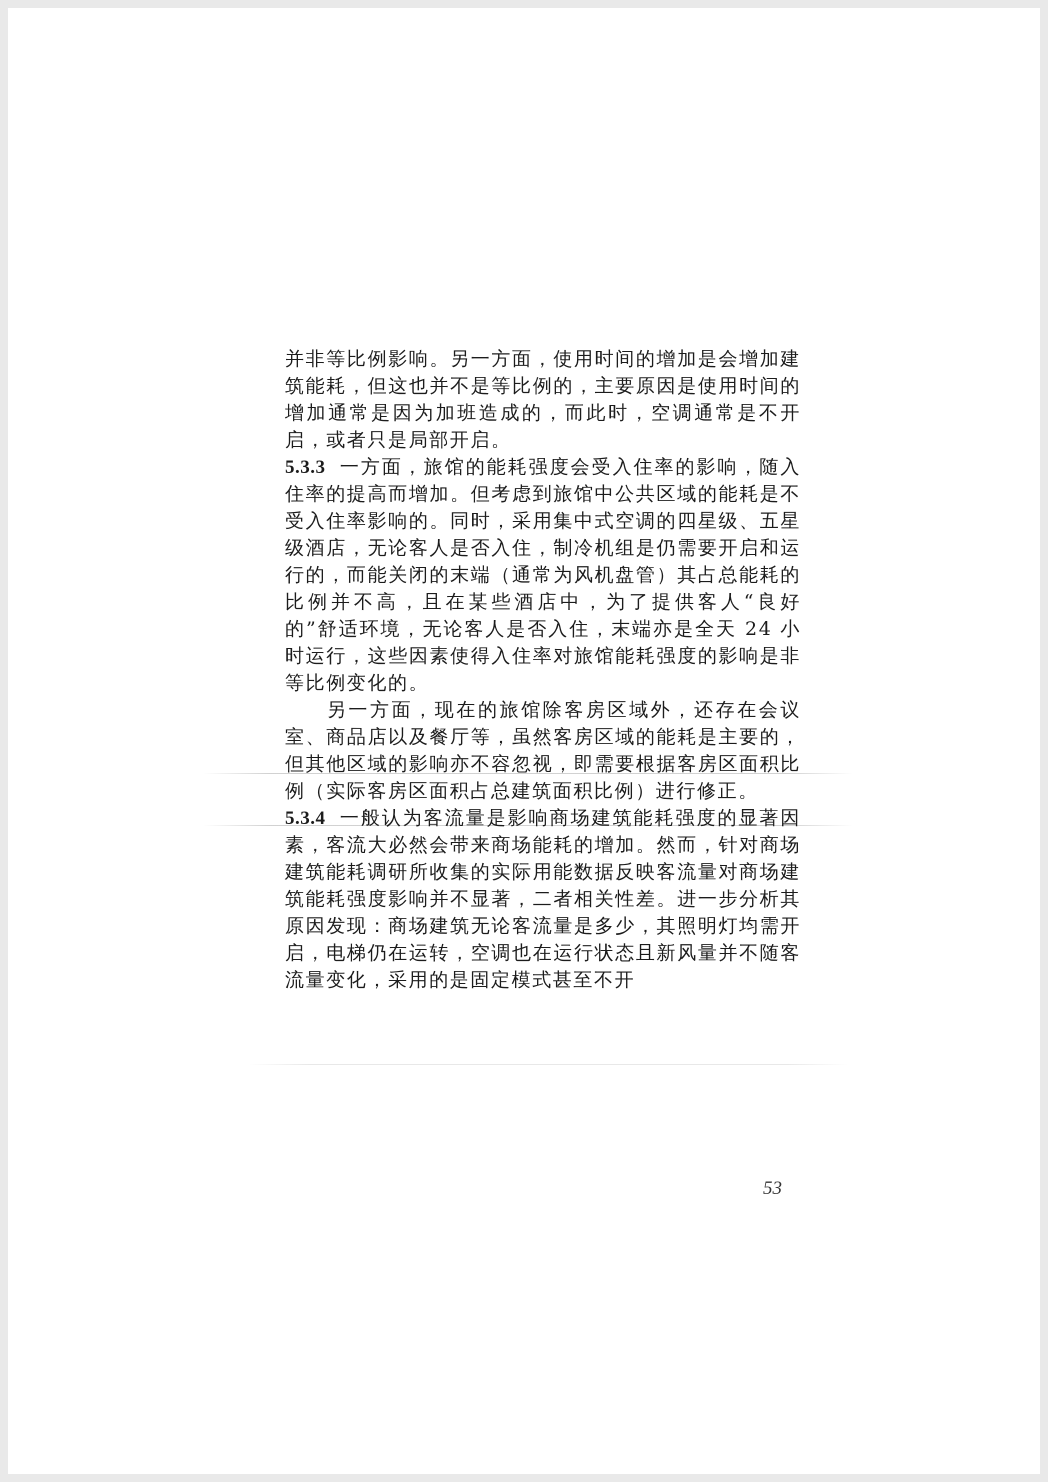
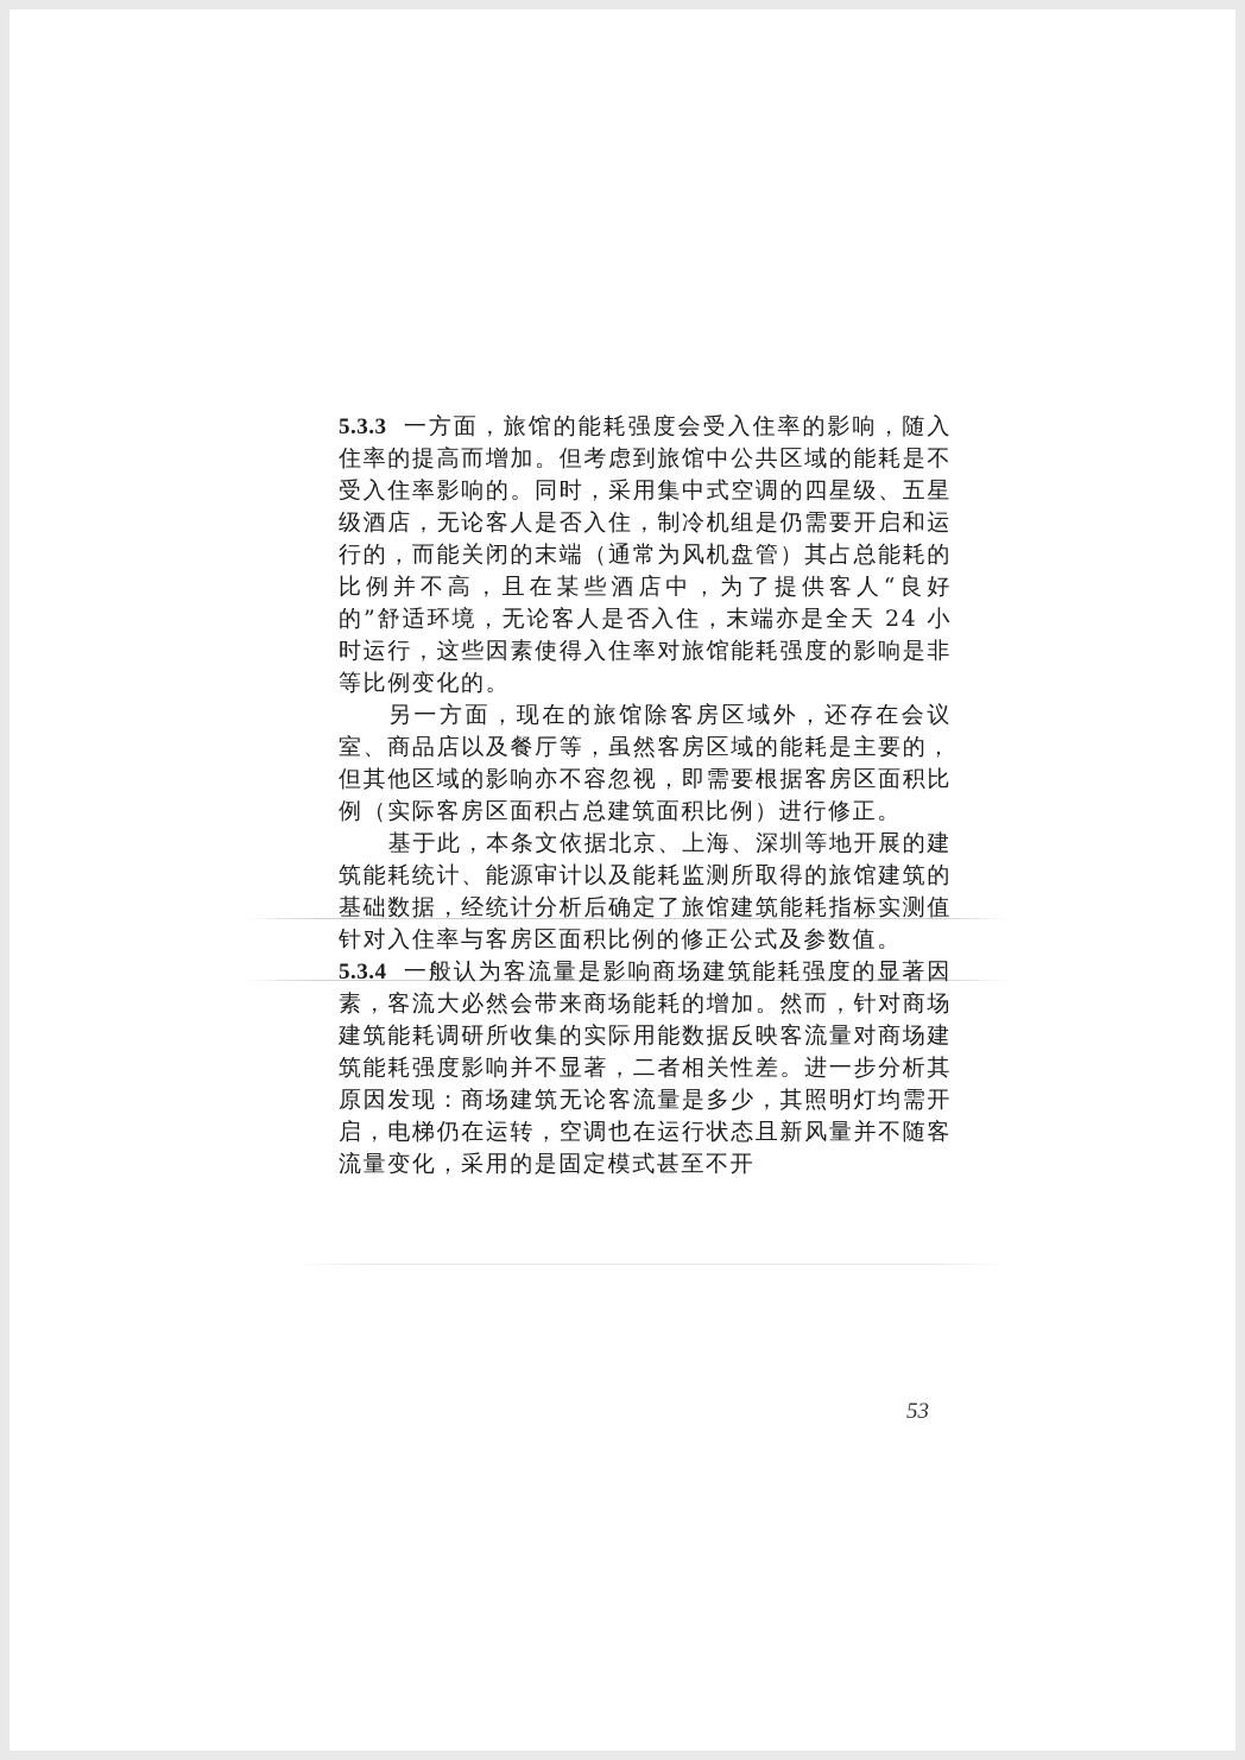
- 并非等比例影响。另一方面，使用时间的增加是会增加建筑能耗，但这也并不是等比例的，主要原因是使用时间的增加通常是因为加班造成的，而此时，空调通常是不开启，或者只是局部开启。
  5.3.3 一方面，旅馆的能耗强度会受入住率的影响，随入住率的提高而增加。但考虑到旅馆中公共区域的能耗是不受入住率影响的。同时，采用集中式空调的四星级、五星级酒店，无论客人是否入住，制冷机组是仍需要开启和运行的，而能关闭的末端（通常为风机盘管）其占总能耗的比例并不高，且在某些酒店中，为了提供客人“良好的”舒适环境，无论客人是否入住，末端亦是全天 24 小时运行，这些因素使得入住率对旅馆能耗强度的影响是非等比例变化的。
  另一方面，现在的旅馆除客房区域外，还存在会议室、商品店以及餐厅等，虽然客房区域的能耗是主要的，但其他区域的影响亦不容忽视，即需要根据客房区面积比例（实际客房区面积占总建筑面积比例）进行修正。
+ 基于此，本条文依据北京、上海、深圳等地开展的建筑能耗统计、能源审计以及能耗监测所取得的旅馆建筑的基础数据，经统计分析后确定了旅馆建筑能耗指标实测值针对入住率与客房区面积比例的修正公式及参数值。
  5.3.4 一般认为客流量是影响商场建筑能耗强度的显著因素，客流大必然会带来商场能耗的增加。然而，针对商场建筑能耗调研所收集的实际用能数据反映客流量对商场建筑能耗强度影响并不显著，二者相关性差。进一步分析其原因发现：商场建筑无论客流量是多少，其照明灯均需开启，电梯仍在运转，空调也在运行状态且新风量并不随客流量变化，采用的是固定模式甚至不开
  53
